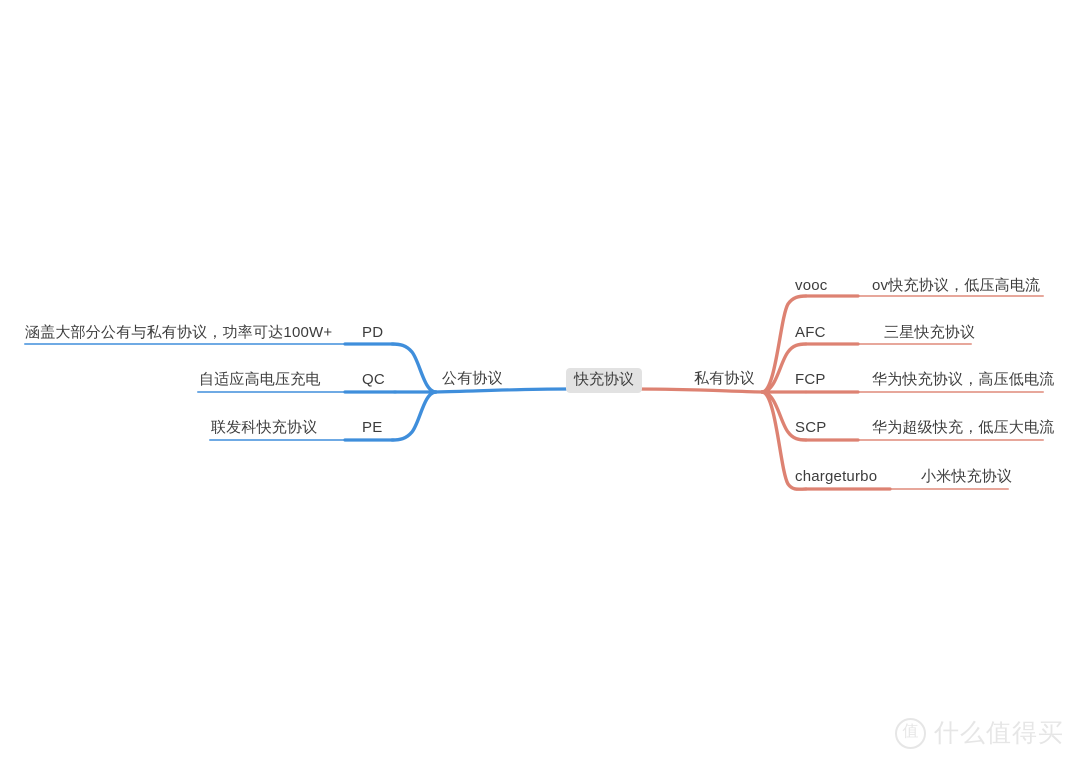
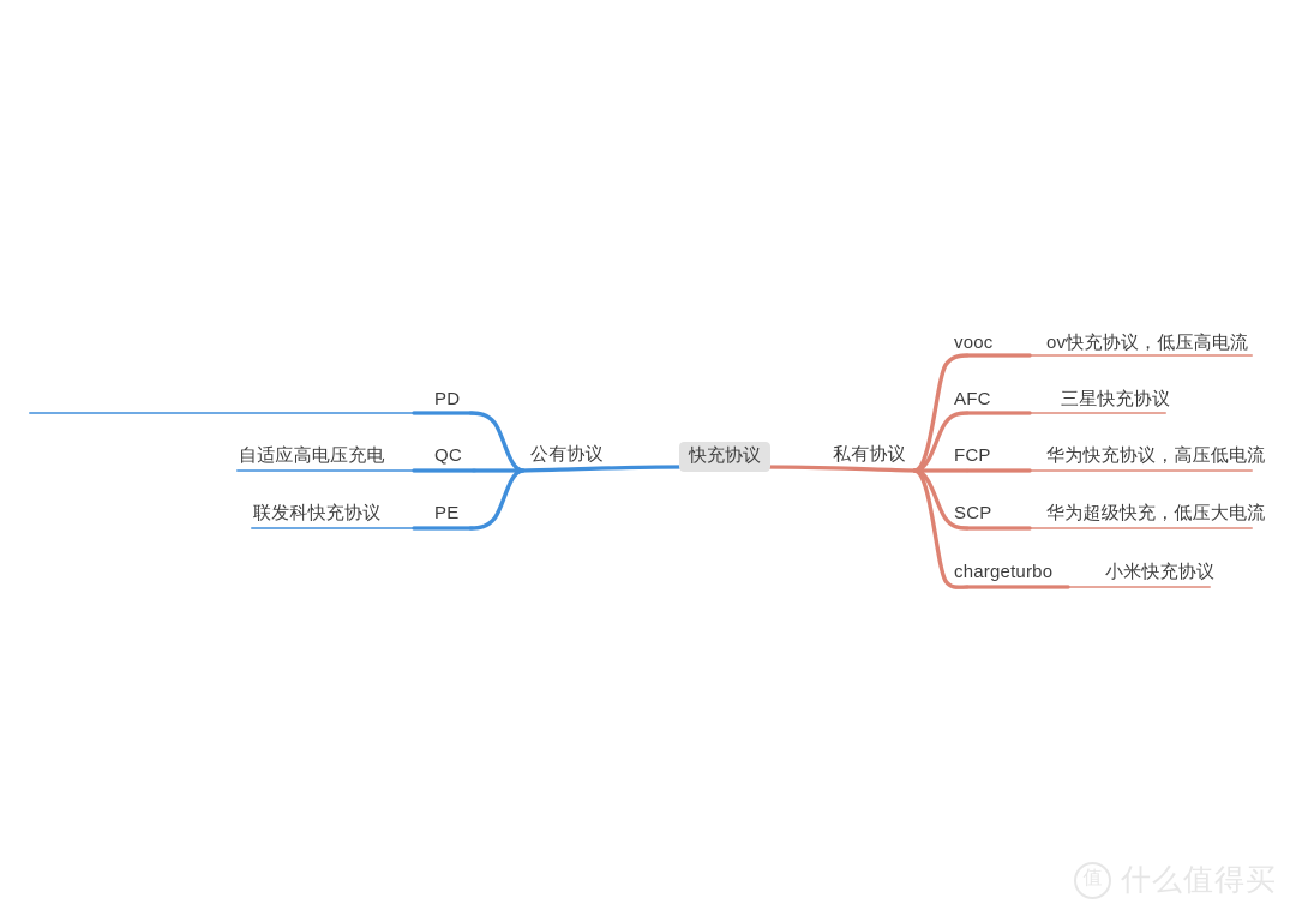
  快充协议
  公有协议
  私有协议
  PD
- 涵盖大部分公有与私有协议，功率可达100W+
  QC
  自适应高电压充电
  PE
  联发科快充协议
  vooc
  ov快充协议，低压高电流
  AFC
  三星快充协议
  FCP
  华为快充协议，高压低电流
  SCP
  华为超级快充，低压大电流
  chargeturbo
  小米快充协议
  值
  什么值得买
